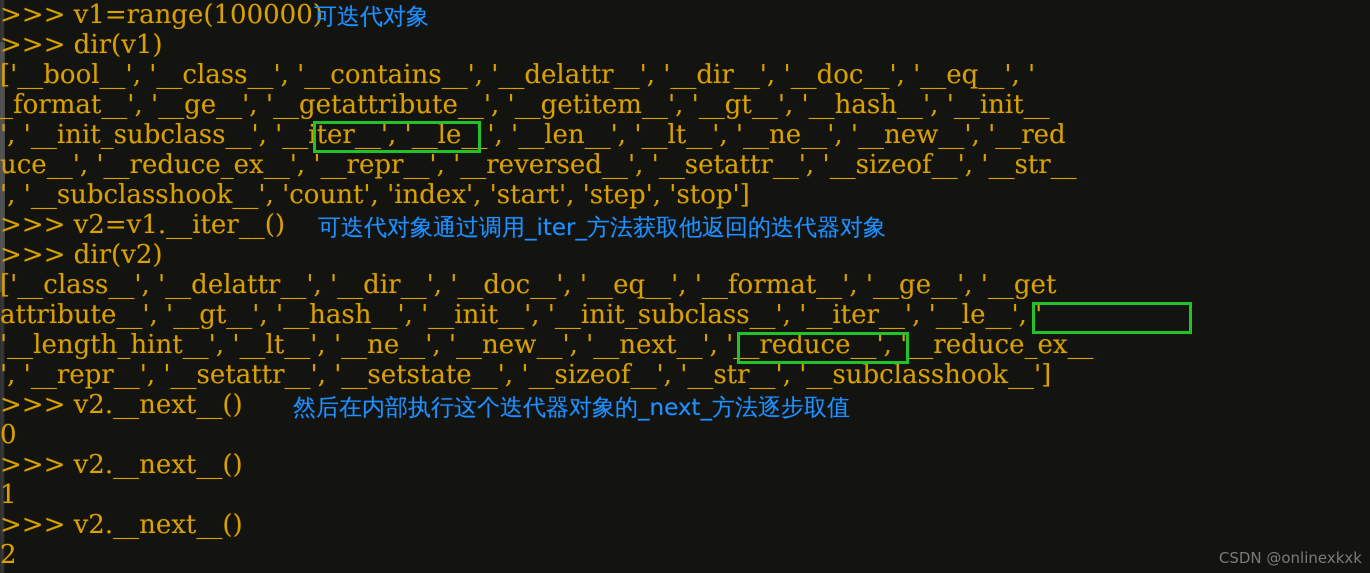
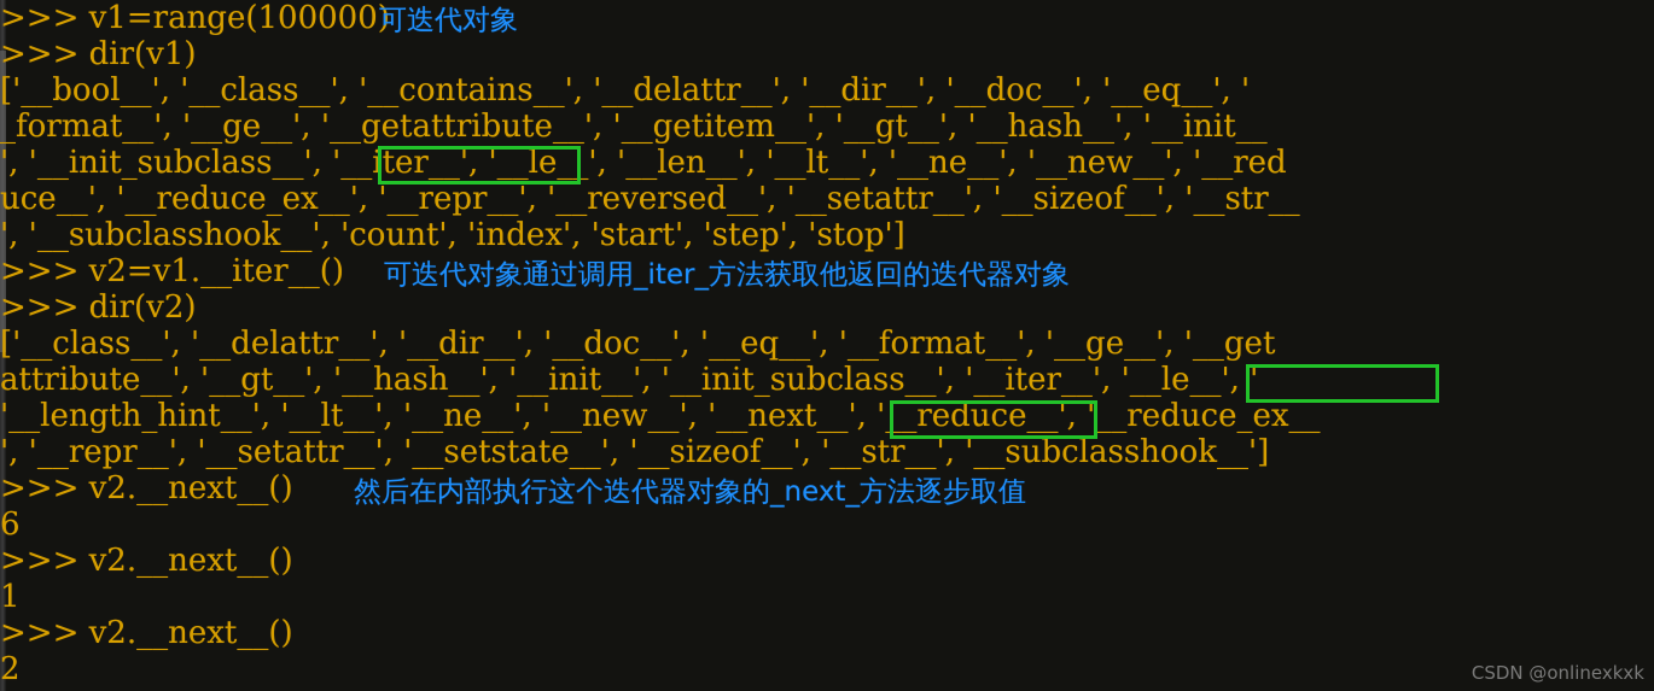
  >>> v1=range(100000)
  >>> dir(v1)
  ['__bool__', '__class__', '__contains__', '__delattr__', '__dir__', '__doc__', '__eq__', '
  _format__', '__ge__', '__getattribute__', '__getitem__', '__gt__', '__hash__', '__init__
  ', '__init_subclass__', '__iter__', '__le__', '__len__', '__lt__', '__ne__', '__new__', '__red
  uce__', '__reduce_ex__', '__repr__', '__reversed__', '__setattr__', '__sizeof__', '__str__
  ', '__subclasshook__', 'count', 'index', 'start', 'step', 'stop']
  >>> v2=v1.__iter__()
  >>> dir(v2)
  ['__class__', '__delattr__', '__dir__', '__doc__', '__eq__', '__format__', '__ge__', '__get
  attribute__', '__gt__', '__hash__', '__init__', '__init_subclass__', '__iter__', '__le__', '
  '__length_hint__', '__lt__', '__ne__', '__new__', '__next__', '__reduce__', '__reduce_ex__
  ', '__repr__', '__setattr__', '__setstate__', '__sizeof__', '__str__', '__subclasshook__']
  >>> v2.__next__()
- 0
+ 6
  >>> v2.__next__()
  1
  >>> v2.__next__()
  2
  可迭代对象
  可迭代对象通过调用_iter_方法获取他返回的迭代器对象
  然后在内部执行这个迭代器对象的_next_方法逐步取值
  CSDN @onlinexkxk
